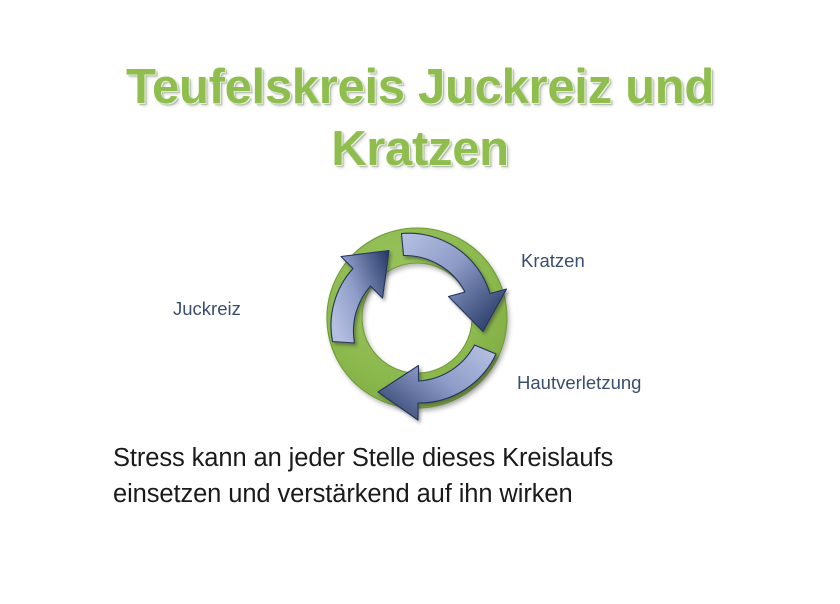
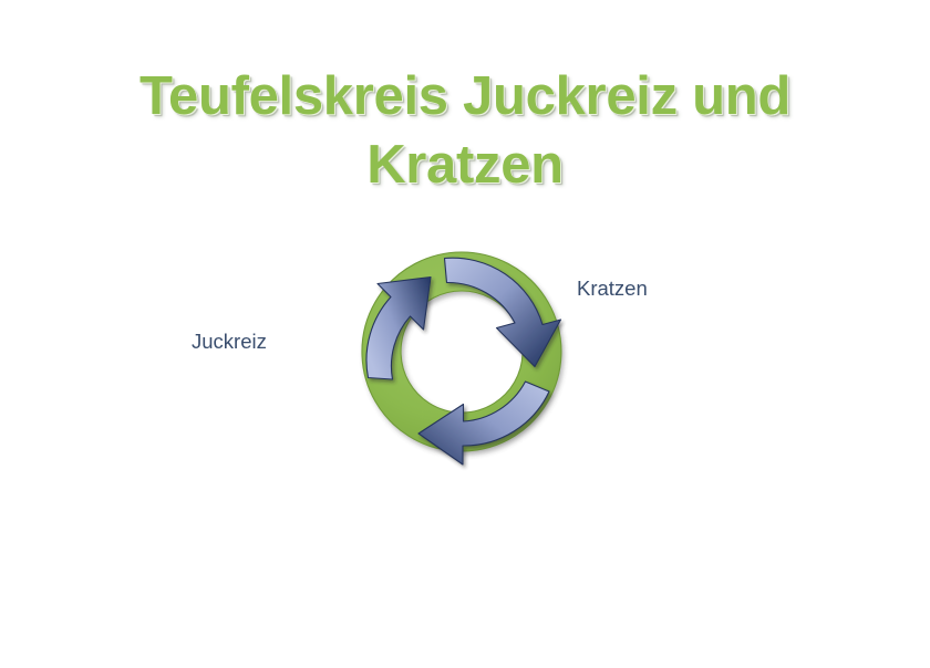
  Teufelskreis Juckreiz und
  Kratzen
  Juckreiz
  Kratzen
- Hautverletzung
- Stress kann an jeder Stelle dieses Kreislaufs
- einsetzen und verstärkend auf ihn wirken
